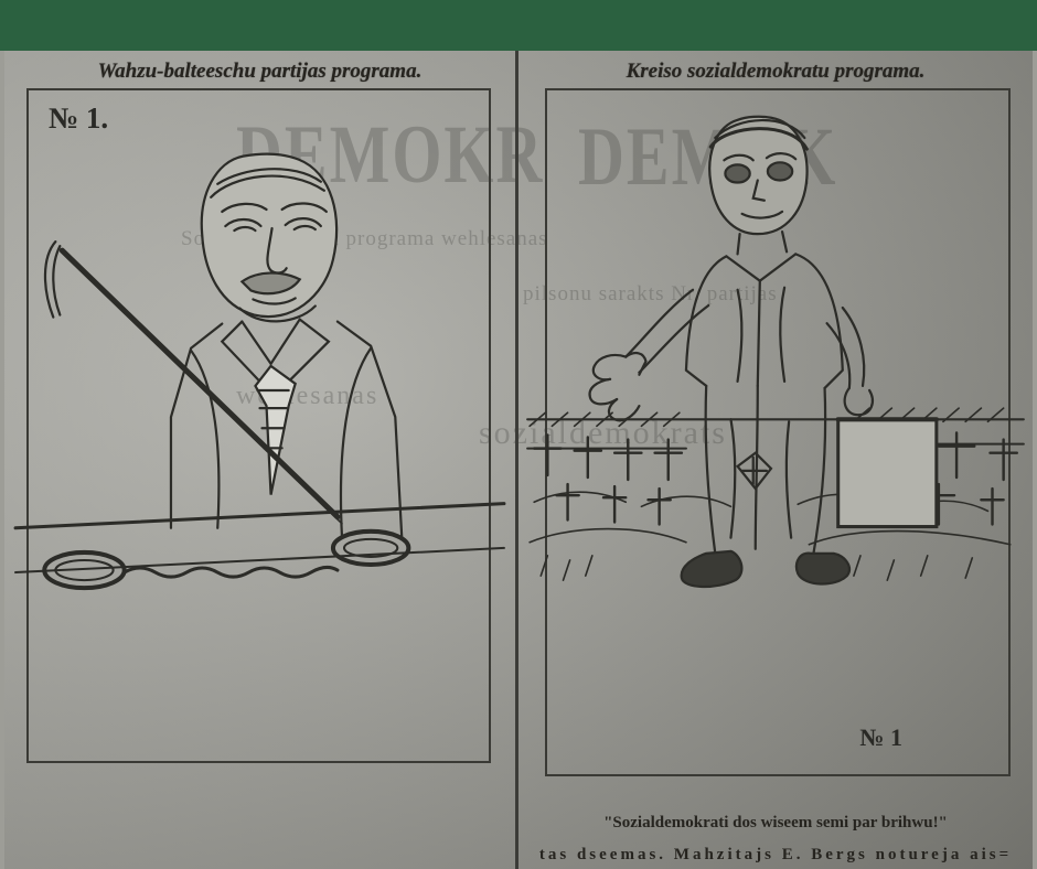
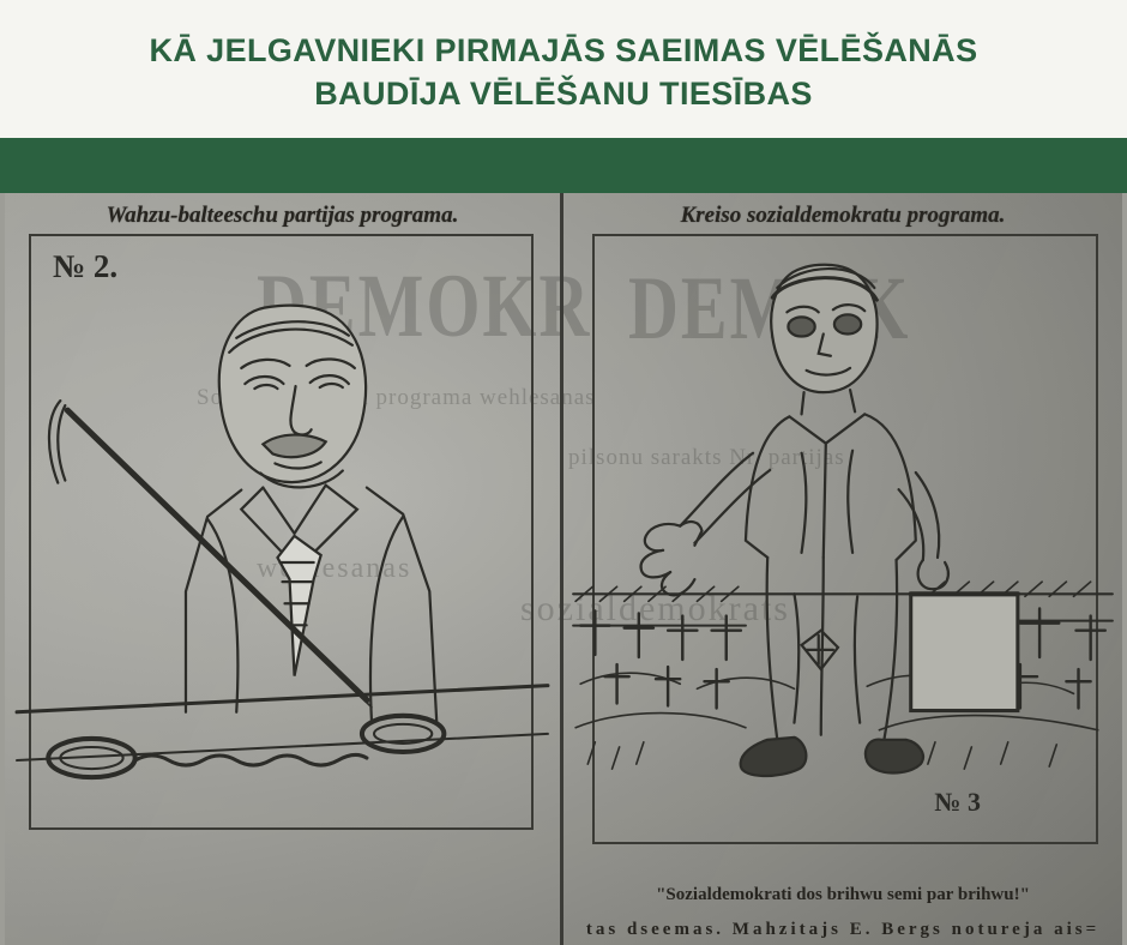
+ KĀ JELGAVNIEKI PIRMAJĀS SAEIMAS VĒLĒŠANĀS
+ BAUDĪJA VĒLĒŠANU TIESĪBAS
  EMOKR
  DEMK
  pilsonu sarakts Nr partijas
  wesanas
  sozialdemokras
  Wahzu-balteeschu partijas programa.
- № 1.
+ № 2.
  Kreiso sozialdemokratu programa.
- № 1
+ № 3
- "Sozialdemokrati dos wiseem semi par brihwu!"
+ "Sozialdemokrati dos brihwu semi par brihwu!"
  tas dseemas. Mahzitajs E. Bergs notureja ais=
